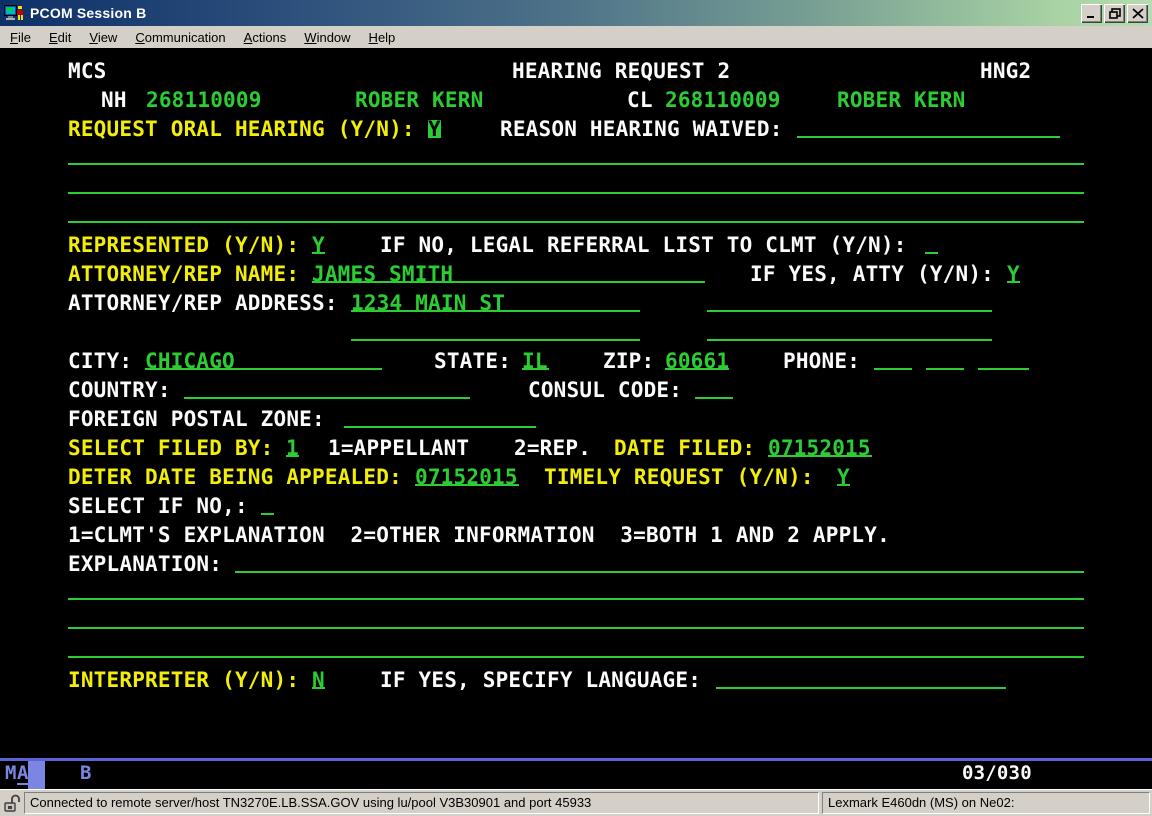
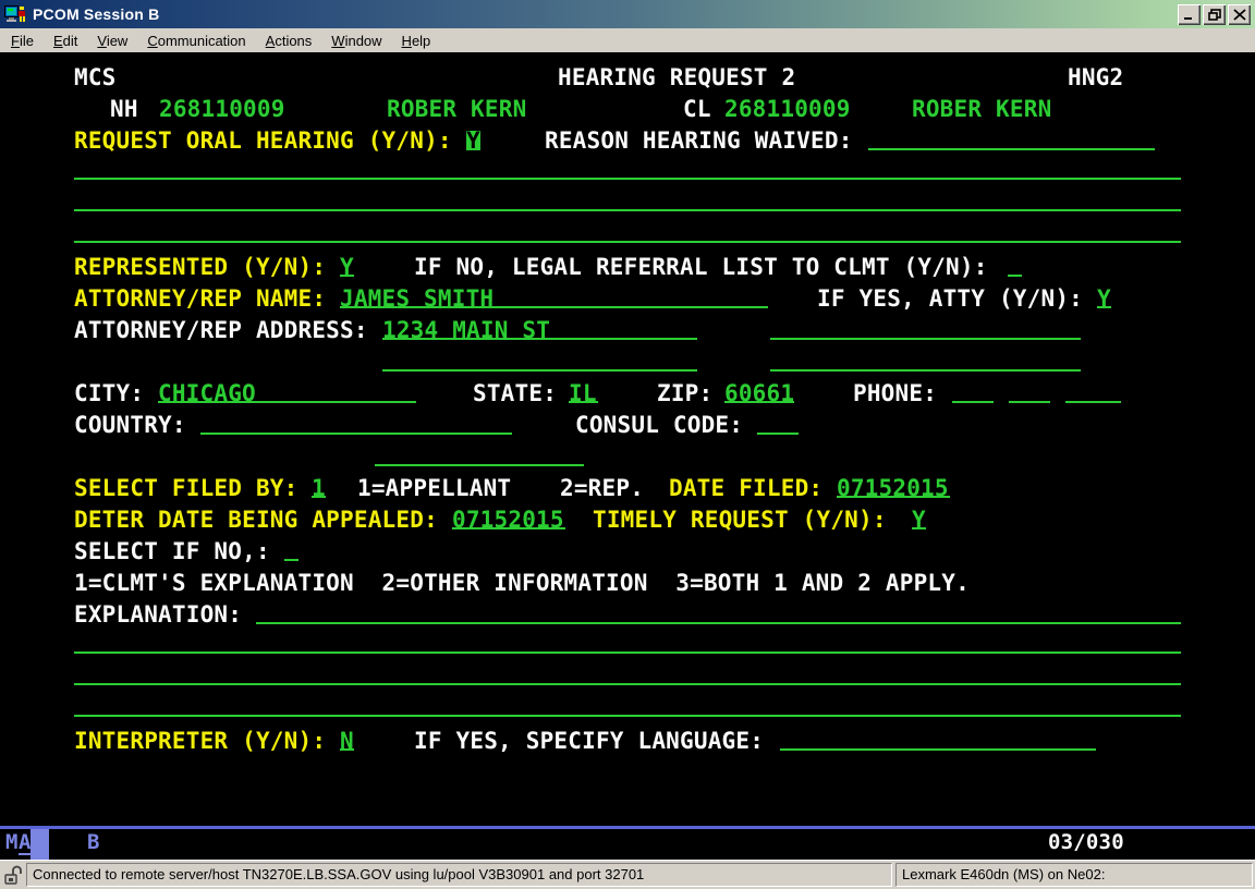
  PCOM Session B
  File
  Edit
  View
  Communication
  Actions
  Window
  Help
  MCS
  HEARING REQUEST 2
  HNG2
  NH
  268110009
  ROBER KERN
  CL
  268110009
  ROBER KERN
  REQUEST ORAL HEARING (Y/N):
  Y
  REASON HEARING WAIVED:
  REPRESENTED (Y/N):
  Y
  IF NO, LEGAL REFERRAL LIST TO CLMT (Y/N):
  ATTORNEY/REP NAME:
  JAMES SMITH
  IF YES, ATTY (Y/N):
  Y
  ATTORNEY/REP ADDRESS:
  1234 MAIN ST
  CITY:
  CHICAGO
  STATE:
  IL
  ZIP:
  60661
  PHONE:
  COUNTRY:
  CONSUL CODE:
- FOREIGN POSTAL ZONE:
  SELECT FILED BY:
  1
  1=APPELLANT
  2=REP.
  DATE FILED:
  07152015
  DETER DATE BEING APPEALED:
  07152015
  TIMELY REQUEST (Y/N):
  Y
  SELECT IF NO,:
  1=CLMT'S EXPLANATION 2=OTHER INFORMATION 3=BOTH 1 AND 2 APPLY.
  EXPLANATION:
  INTERPRETER (Y/N):
  N
  IF YES, SPECIFY LANGUAGE:
  M
  A
  B
  03/030
- Connected to remote server/host TN3270E.LB.SSA.GOV using lu/pool V3B30901 and port 45933
+ Connected to remote server/host TN3270E.LB.SSA.GOV using lu/pool V3B30901 and port 32701
  Lexmark E460dn (MS) on Ne02:
